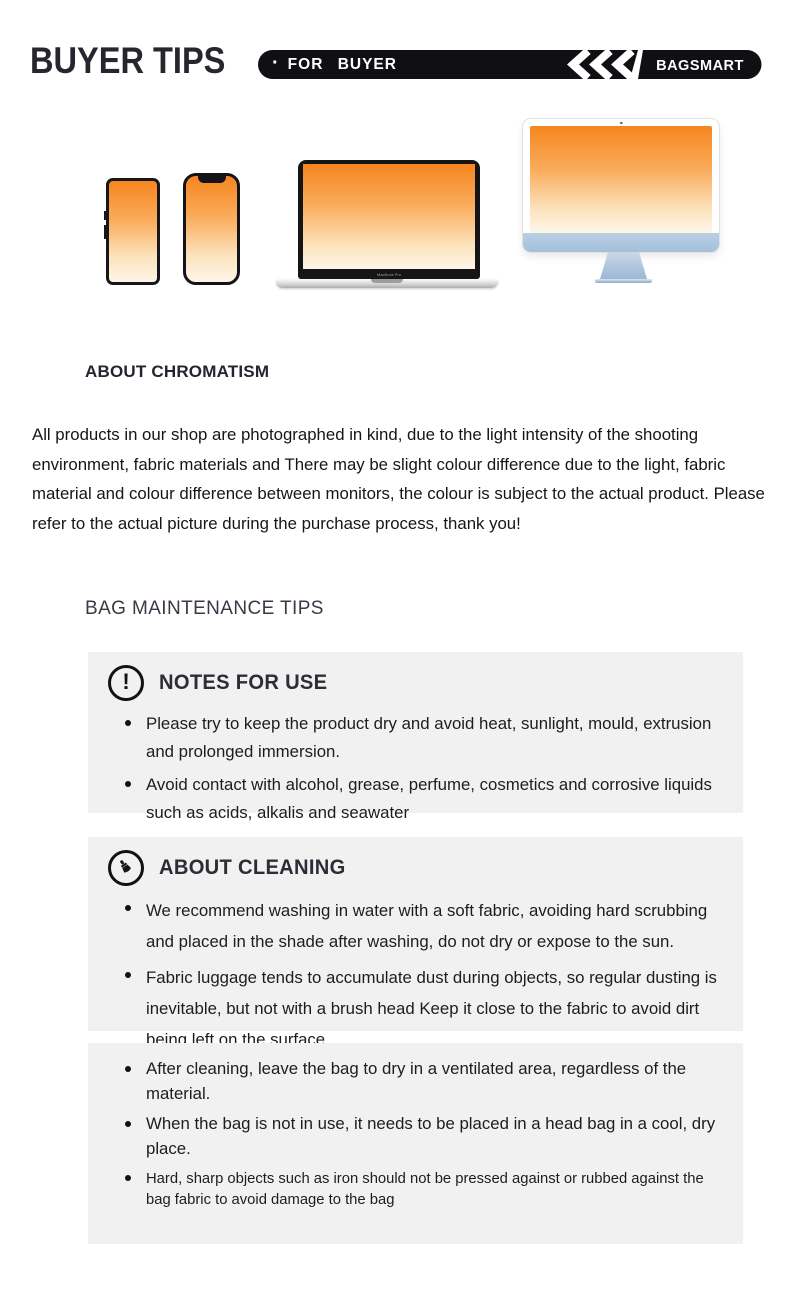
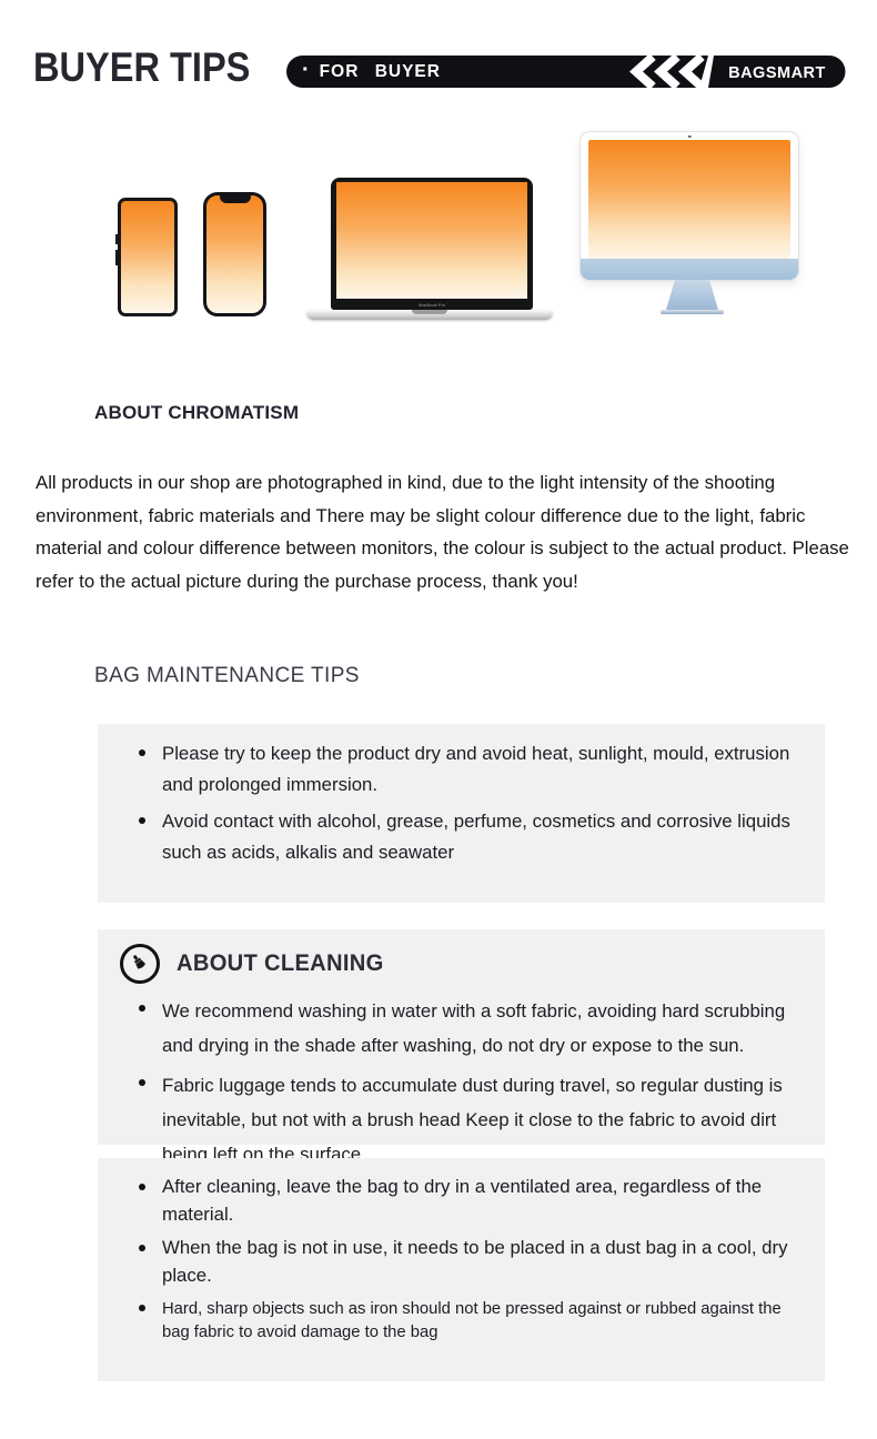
  BUYER TIPS
  ·
  FOR BUYER
  BAGSMART
  ABOUT CHROMATISM
  All products in our shop are photographed in kind, due to the light intensity of the shooting environment, fabric materials and There may be slight colour difference due to the light, fabric material and colour difference between monitors, the colour is subject to the actual product. Please refer to the actual picture during the purchase process, thank you!
  BAG MAINTENANCE TIPS
- !
- NOTES FOR USE
  Please try to keep the product dry and avoid heat, sunlight, mould, extrusion and prolonged immersion.
  Avoid contact with alcohol, grease, perfume, cosmetics and corrosive liquids such as acids, alkalis and seawater
  ABOUT CLEANING
- We recommend washing in water with a soft fabric, avoiding hard scrubbing and placed in the shade after washing, do not dry or expose to the sun.
+ We recommend washing in water with a soft fabric, avoiding hard scrubbing and drying in the shade after washing, do not dry or expose to the sun.
- Fabric luggage tends to accumulate dust during objects, so regular dusting is inevitable, but not with a brush head Keep it close to the fabric to avoid dirt being left on the surface.
+ Fabric luggage tends to accumulate dust during travel, so regular dusting is inevitable, but not with a brush head Keep it close to the fabric to avoid dirt being left on the surface.
  After cleaning, leave the bag to dry in a ventilated area, regardless of the material.
- When the bag is not in use, it needs to be placed in a head bag in a cool, dry place.
+ When the bag is not in use, it needs to be placed in a dust bag in a cool, dry place.
  Hard, sharp objects such as iron should not be pressed against or rubbed against the bag fabric to avoid damage to the bag
